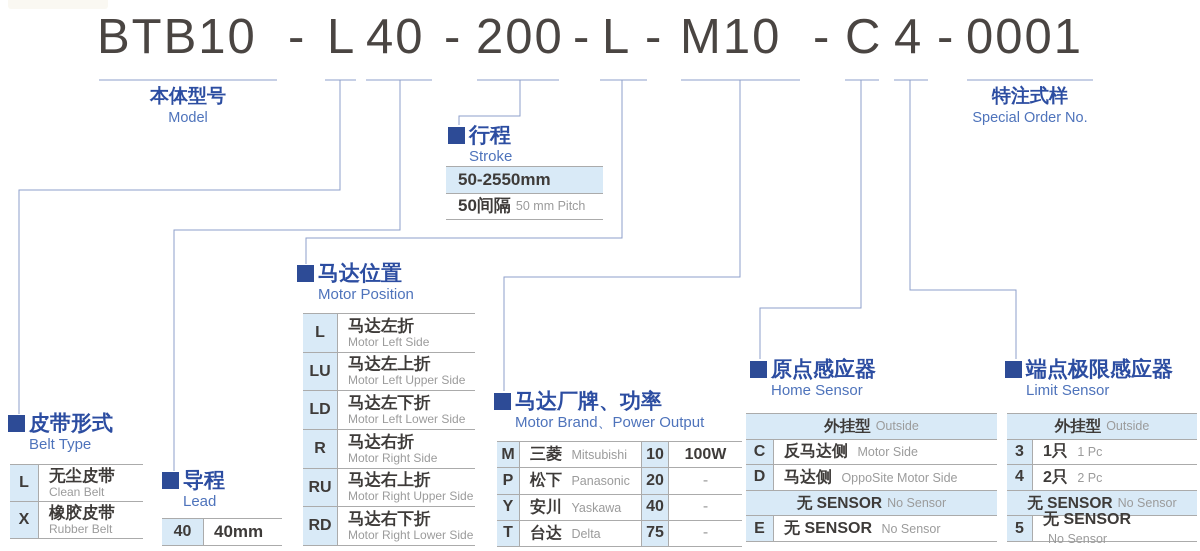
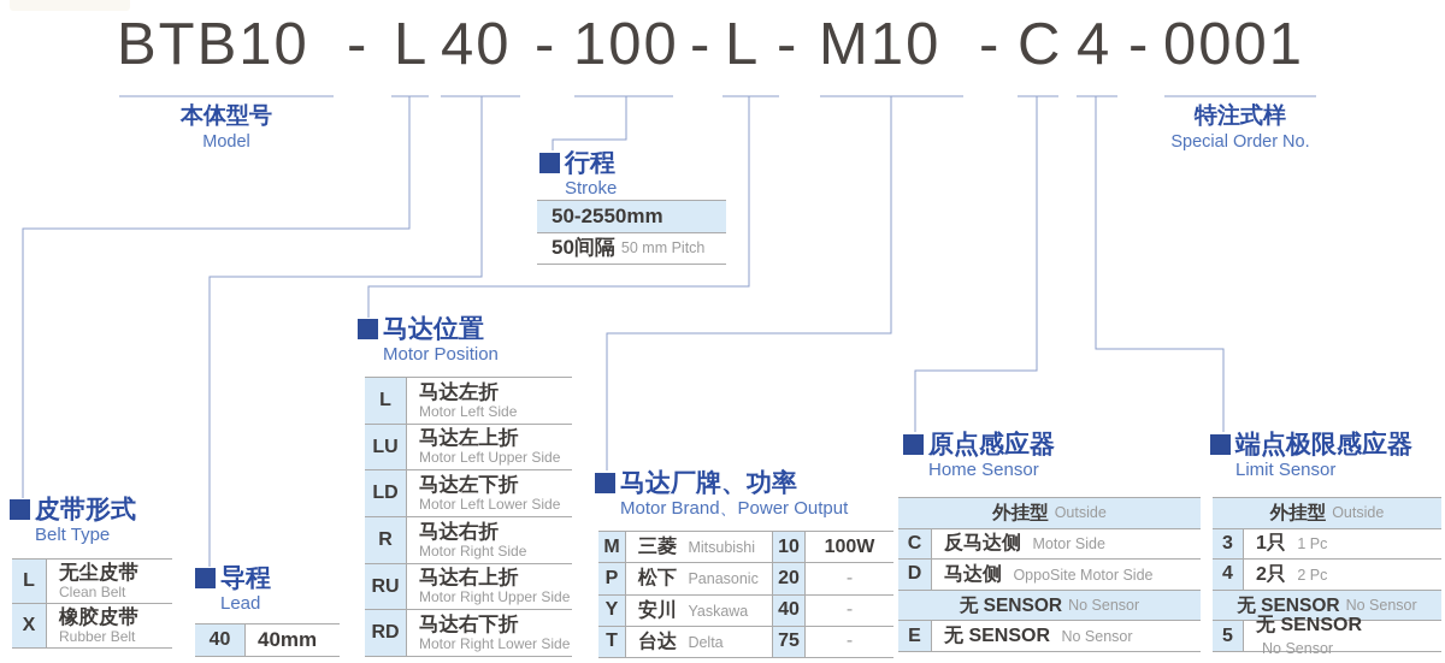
  BTB10
  -
  L
  40
  -
- 200
+ 100
  -
  L
  -
  M10
  -
  C
  4
  -
  0001
  本体型号
  Model
  特注式样
  Special Order No.
  行程
  Stroke
  50-2550mm
  50间隔
  50 mm Pitch
  马达位置
  Motor Position
  L
  马达左折
  Motor Left Side
  LU
  马达左上折
  Motor Left Upper Side
  LD
  马达左下折
  Motor Left Lower Side
  R
  马达右折
  Motor Right Side
  RU
  马达右上折
  Motor Right Upper Side
  RD
  马达右下折
  Motor Right Lower Side
  皮带形式
  Belt Type
  L
  无尘皮带
  Clean Belt
  X
  橡胶皮带
  Rubber Belt
  导程
  Lead
  40
  40mm
  马达厂牌、功率
  Motor Brand、Power Output
  M
  三菱 Mitsubishi
  10
  100W
  P
  松下 Panasonic
  20
  -
  Y
  安川 Yaskawa
  40
  -
  T
  台达 Delta
  75
  -
  原点感应器
  Home Sensor
  外挂型
  Outside
  C
  反马达侧 Motor Side
  D
  马达侧 OppoSite Motor Side
  无 SENSOR
  No Sensor
  E
  无 SENSOR No Sensor
  端点极限感应器
  Limit Sensor
  外挂型
  Outside
  3
  1只 1 Pc
  4
  2只 2 Pc
  无 SENSOR
  No Sensor
  5
  无 SENSOR No Sensor
